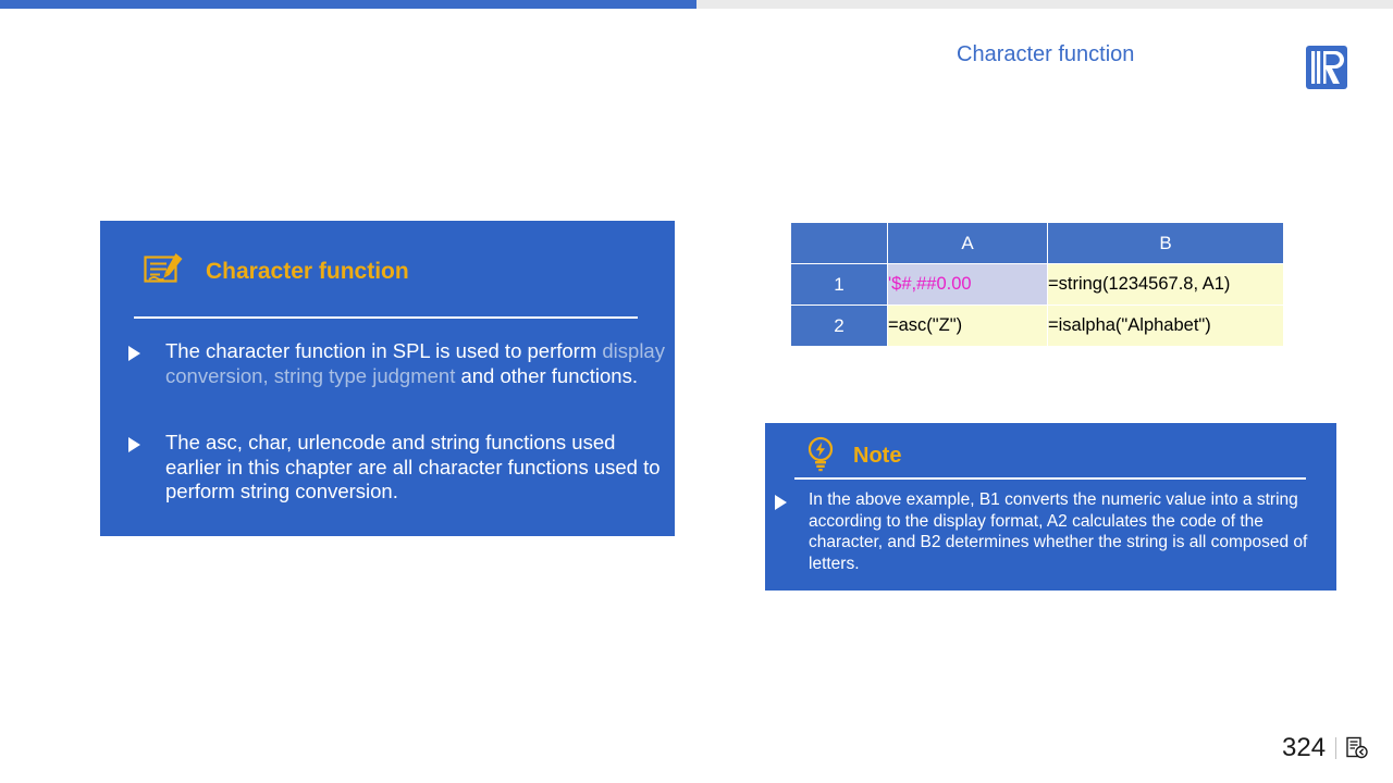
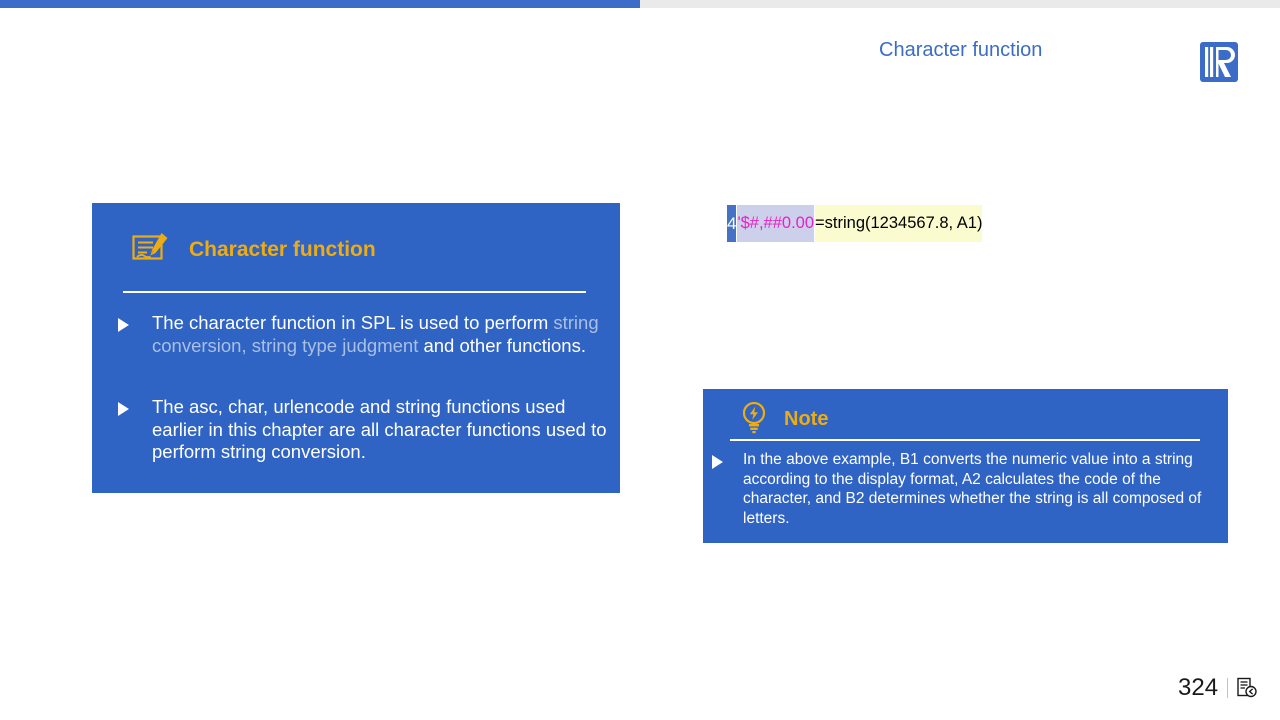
  Character function
  Character function
- The character function in SPL is used to perform display conversion, string type judgment and other functions.
+ The character function in SPL is used to perform string conversion, string type judgment and other functions.
  The asc, char, urlencode and string functions used earlier in this chapter are all character functions used to perform string conversion.
- 	A	B
- 1	'$#,##0.00	=string(1234567.8, A1)
+ 4	'$#,##0.00	=string(1234567.8, A1)
- 2	=asc("Z")	=isalpha("Alphabet")
  Note
  In the above example, B1 converts the numeric value into a string according to the display format, A2 calculates the code of the character, and B2 determines whether the string is all composed of letters.
  324
